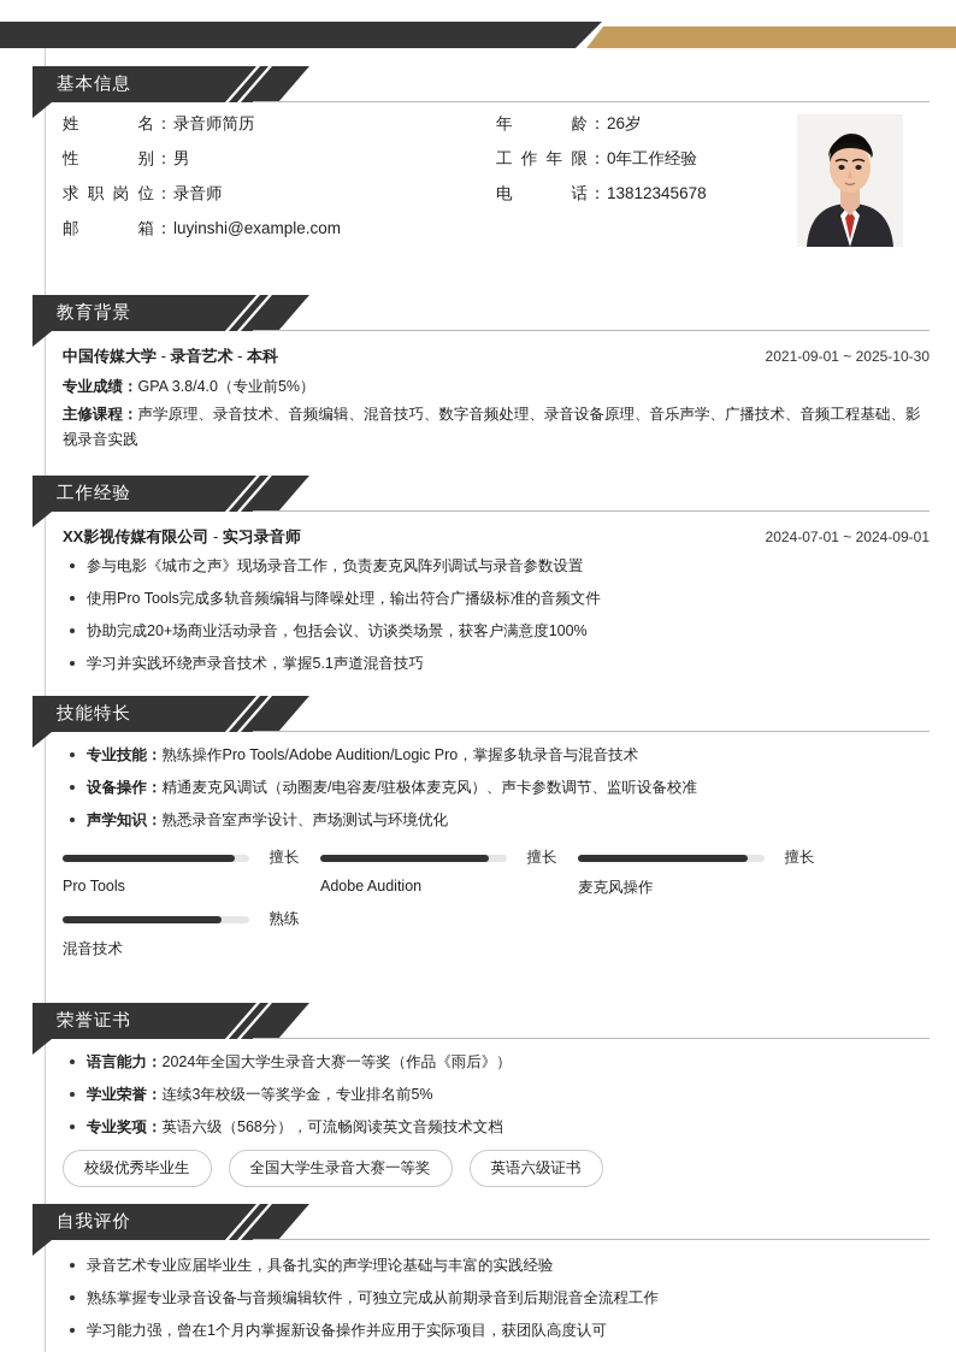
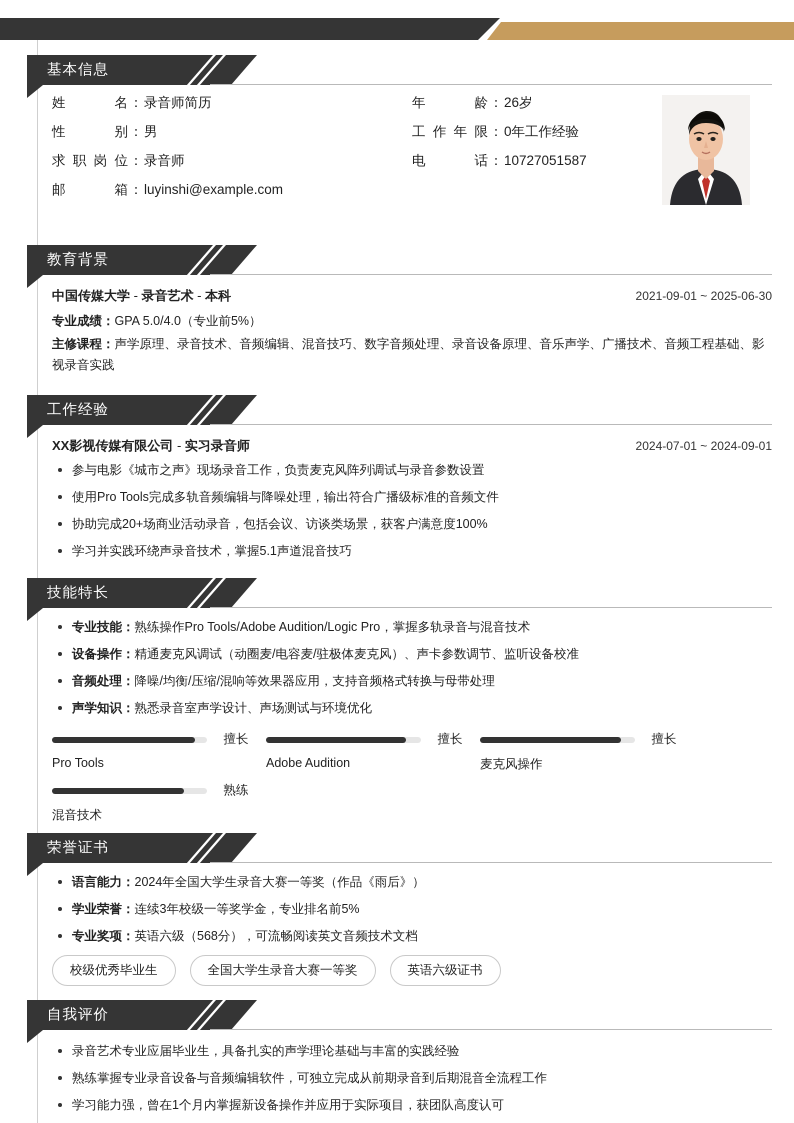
  基本信息
  姓名
  ：
  录音师简历
  性别
  ：
  男
  求职岗位
  ：
  录音师
  邮箱
  ：
  luyinshi@example.com
  年龄
  ：
  26岁
  工作年限
  ：
  0年工作经验
  电话
  ：
- 13812345678
+ 10727051587
  教育背景
  中国传媒大学 - 录音艺术 - 本科
- 2021-09-01 ~ 2025-10-30
+ 2021-09-01 ~ 2025-06-30
- 专业成绩：GPA 3.8/4.0（专业前5%）
+ 专业成绩：GPA 5.0/4.0（专业前5%）
  主修课程：声学原理、录音技术、音频编辑、混音技巧、数字音频处理、录音设备原理、音乐声学、广播技术、音频工程基础、影视录音实践
  工作经验
  XX影视传媒有限公司 - 实习录音师
  2024-07-01 ~ 2024-09-01
  参与电影《城市之声》现场录音工作，负责麦克风阵列调试与录音参数设置
  使用Pro Tools完成多轨音频编辑与降噪处理，输出符合广播级标准的音频文件
  协助完成20+场商业活动录音，包括会议、访谈类场景，获客户满意度100%
  学习并实践环绕声录音技术，掌握5.1声道混音技巧
  技能特长
  专业技能：熟练操作Pro Tools/Adobe Audition/Logic Pro，掌握多轨录音与混音技术
  设备操作：精通麦克风调试（动圈麦/电容麦/驻极体麦克风）、声卡参数调节、监听设备校准
+ 音频处理：降噪/均衡/压缩/混响等效果器应用，支持音频格式转换与母带处理
  声学知识：熟悉录音室声学设计、声场测试与环境优化
  擅长
  Pro Tools
  擅长
  Adobe Audition
  擅长
  麦克风操作
  熟练
  混音技术
  荣誉证书
  语言能力：2024年全国大学生录音大赛一等奖（作品《雨后》）
  学业荣誉：连续3年校级一等奖学金，专业排名前5%
  专业奖项：英语六级（568分），可流畅阅读英文音频技术文档
  校级优秀毕业生
  全国大学生录音大赛一等奖
  英语六级证书
  自我评价
  录音艺术专业应届毕业生，具备扎实的声学理论基础与丰富的实践经验
  熟练掌握专业录音设备与音频编辑软件，可独立完成从前期录音到后期混音全流程工作
  学习能力强，曾在1个月内掌握新设备操作并应用于实际项目，获团队高度认可
